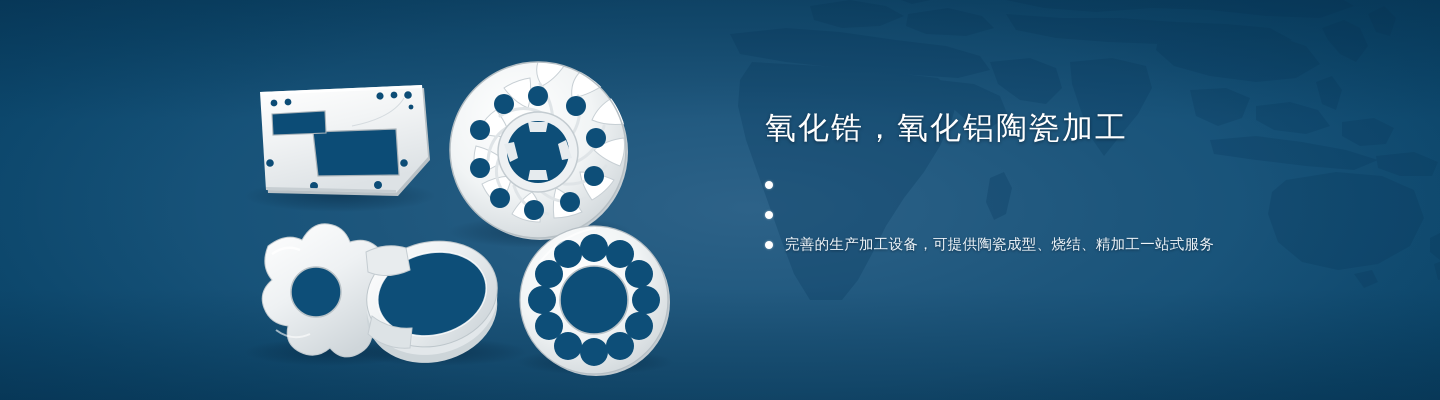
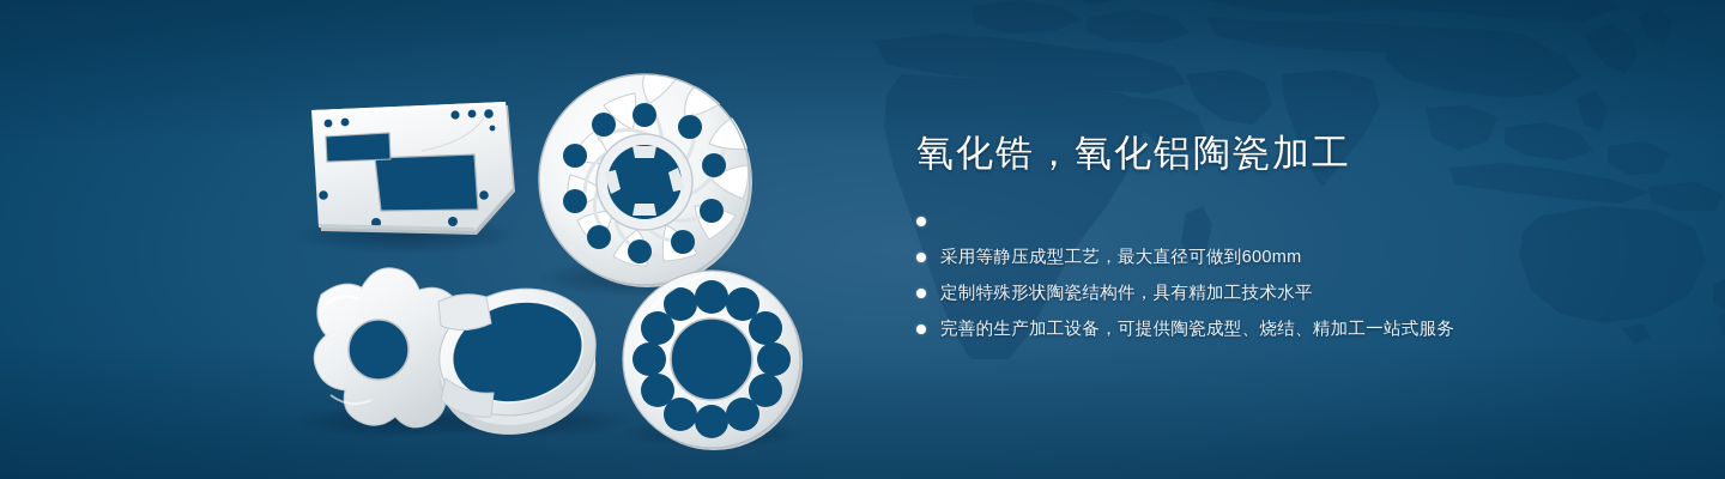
  氧化锆，氧化铝陶瓷加工
+ 采用等静压成型工艺，最大直径可做到600mm
+ 定制特殊形状陶瓷结构件，具有精加工技术水平
  完善的生产加工设备，可提供陶瓷成型、烧结、精加工一站式服务
